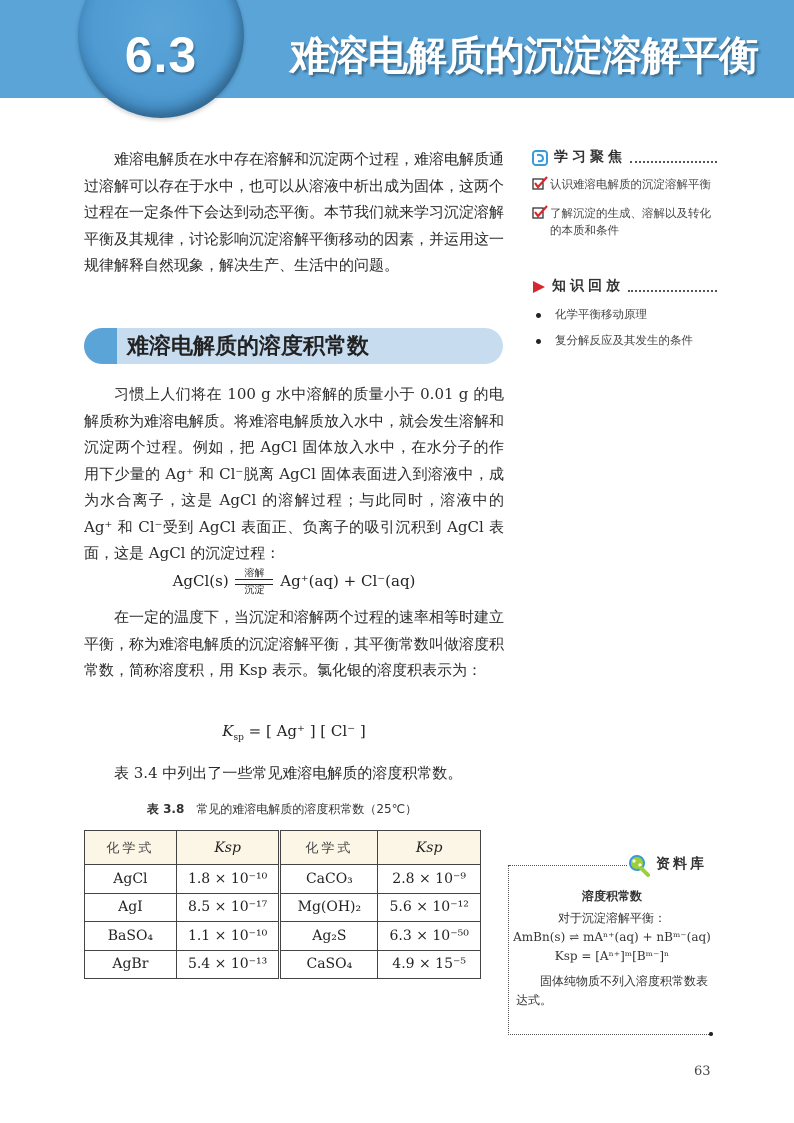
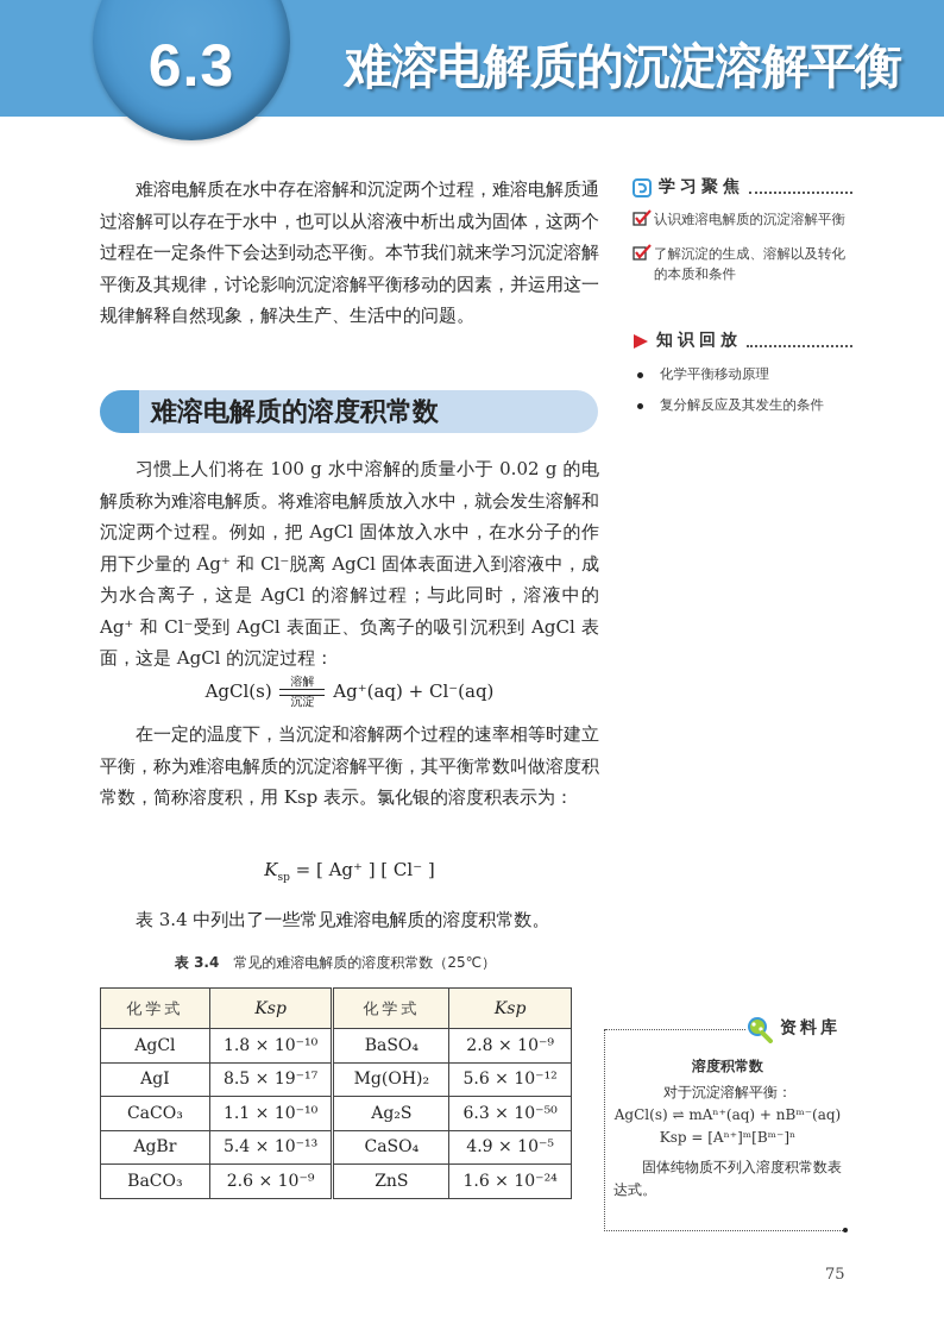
  6.3
  难溶电解质的沉淀溶解平衡
  难溶电解质在水中存在溶解和沉淀两个过程，难溶电解质通过溶解可以存在于水中，也可以从溶液中析出成为固体，这两个过程在一定条件下会达到动态平衡。本节我们就来学习沉淀溶解平衡及其规律，讨论影响沉淀溶解平衡移动的因素，并运用这一规律解释自然现象，解决生产、生活中的问题。
  难溶电解质的溶度积常数
- 习惯上人们将在 100 g 水中溶解的质量小于 0.01 g 的电解质称为难溶电解质。将难溶电解质放入水中，就会发生溶解和沉淀两个过程。例如，把 AgCl 固体放入水中，在水分子的作用下少量的 Ag⁺ 和 Cl⁻脱离 AgCl 固体表面进入到溶液中，成为水合离子，这是 AgCl 的溶解过程；与此同时，溶液中的 Ag⁺ 和 Cl⁻受到 AgCl 表面正、负离子的吸引沉积到 AgCl 表面，这是 AgCl 的沉淀过程：
+ 习惯上人们将在 100 g 水中溶解的质量小于 0.02 g 的电解质称为难溶电解质。将难溶电解质放入水中，就会发生溶解和沉淀两个过程。例如，把 AgCl 固体放入水中，在水分子的作用下少量的 Ag⁺ 和 Cl⁻脱离 AgCl 固体表面进入到溶液中，成为水合离子，这是 AgCl 的溶解过程；与此同时，溶液中的 Ag⁺ 和 Cl⁻受到 AgCl 表面正、负离子的吸引沉积到 AgCl 表面，这是 AgCl 的沉淀过程：
  AgCl(s) 溶解 沉淀 Ag⁺(aq) + Cl⁻(aq)
  在一定的温度下，当沉淀和溶解两个过程的速率相等时建立平衡，称为难溶电解质的沉淀溶解平衡，其平衡常数叫做溶度积常数，简称溶度积，用 Ksp 表示。氯化银的溶度积表示为：
  Ksp = [ Ag⁺ ] [ Cl⁻ ]
  表 3.4 中列出了一些常见难溶电解质的溶度积常数。
- 表 3.8 常见的难溶电解质的溶度积常数（25℃）
+ 表 3.4 常见的难溶电解质的溶度积常数（25℃）
  化学式	Ksp	化学式	Ksp
- AgCl	1.8 × 10⁻¹⁰	CaCO₃	2.8 × 10⁻⁹
+ AgCl	1.8 × 10⁻¹⁰	BaSO₄	2.8 × 10⁻⁹
- AgI	8.5 × 10⁻¹⁷	Mg(OH)₂	5.6 × 10⁻¹²
+ AgI	8.5 × 19⁻¹⁷	Mg(OH)₂	5.6 × 10⁻¹²
- BaSO₄	1.1 × 10⁻¹⁰	Ag₂S	6.3 × 10⁻⁵⁰
+ CaCO₃	1.1 × 10⁻¹⁰	Ag₂S	6.3 × 10⁻⁵⁰
- AgBr	5.4 × 10⁻¹³	CaSO₄	4.9 × 15⁻⁵
+ AgBr	5.4 × 10⁻¹³	CaSO₄	4.9 × 10⁻⁵
+ BaCO₃	2.6 × 10⁻⁹	ZnS	1.6 × 10⁻²⁴
  学习聚焦
  认识难溶电解质的沉淀溶解平衡
  了解沉淀的生成、溶解以及转化的本质和条件
  知识回放
  化学平衡移动原理
  复分解反应及其发生的条件
  资料库
  溶度积常数
  对于沉淀溶解平衡：
- AmBn(s) ⇌ mAⁿ⁺(aq) + nBᵐ⁻(aq)
+ AgCl(s) ⇌ mAⁿ⁺(aq) + nBᵐ⁻(aq)
  Ksp = [Aⁿ⁺]ᵐ[Bᵐ⁻]ⁿ
  固体纯物质不列入溶度积常数表达式。
- 63
+ 75
